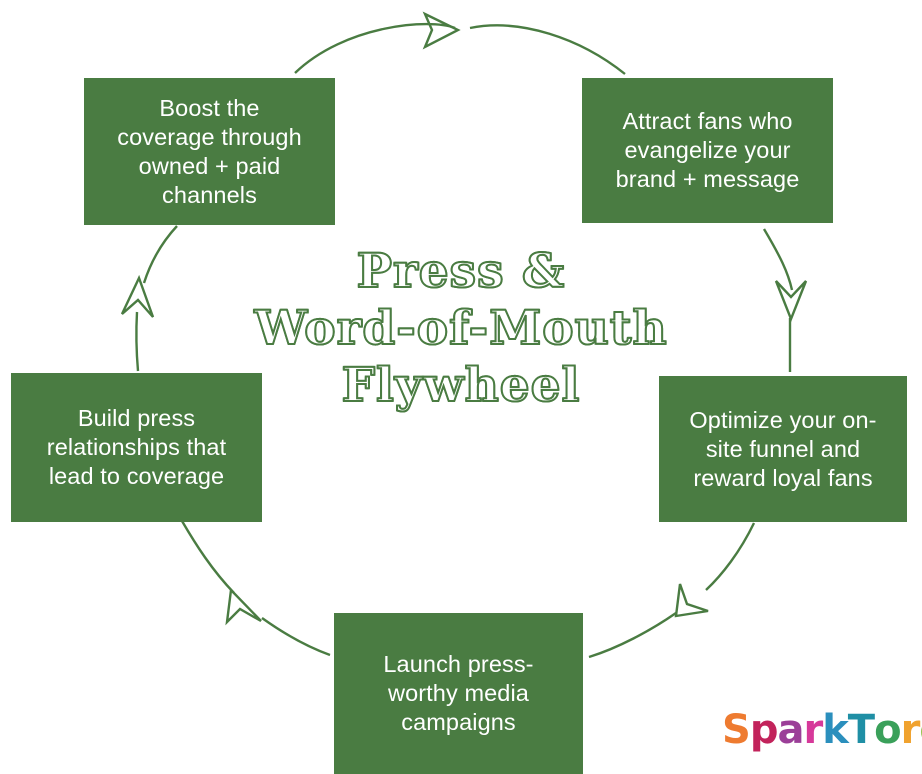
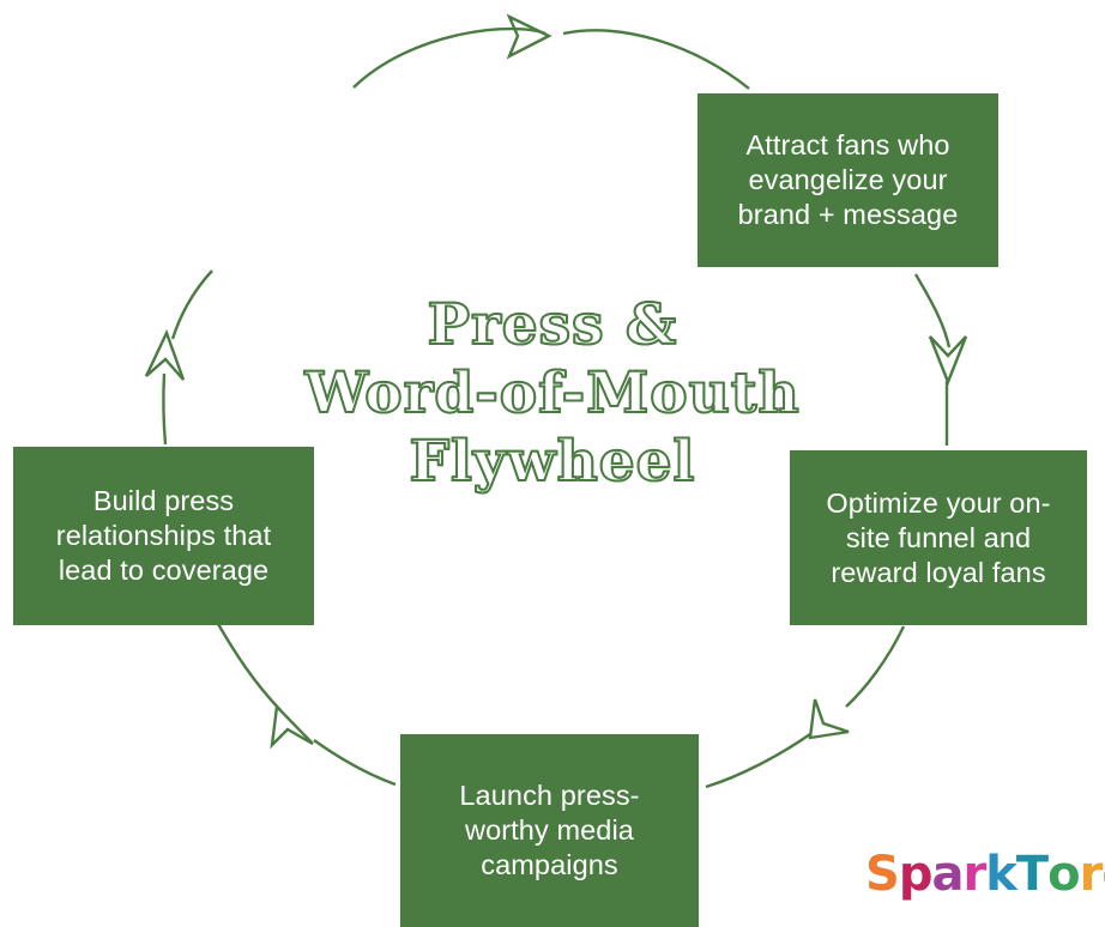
- Boost the
- coverage through
- owned + paid
- channels
  Attract fans who
  evangelize your
  brand + message
  Optimize your on-
  site funnel and
  reward loyal fans
  Launch press-
  worthy media
  campaigns
  Build press
  relationships that
  lead to coverage
  Press &
  Word-of-Mouth
  Flywheel
  SparkTor
